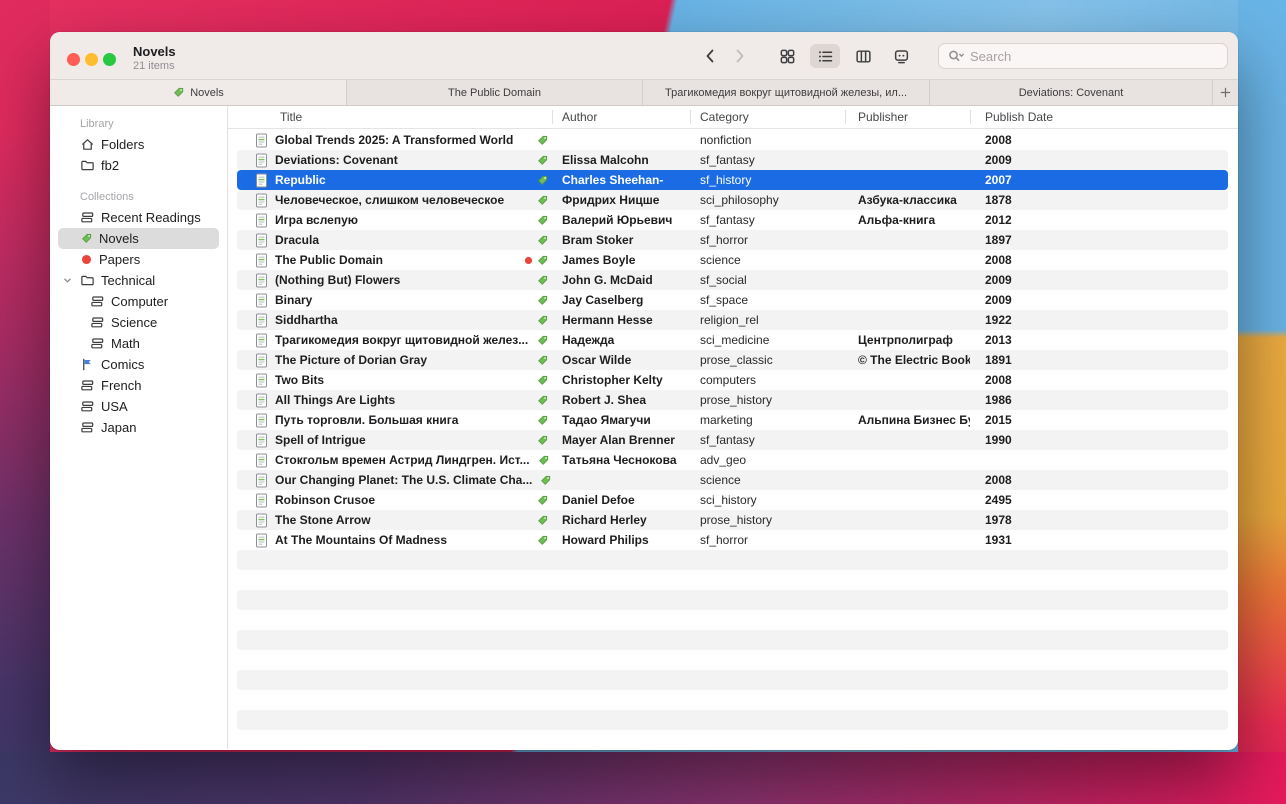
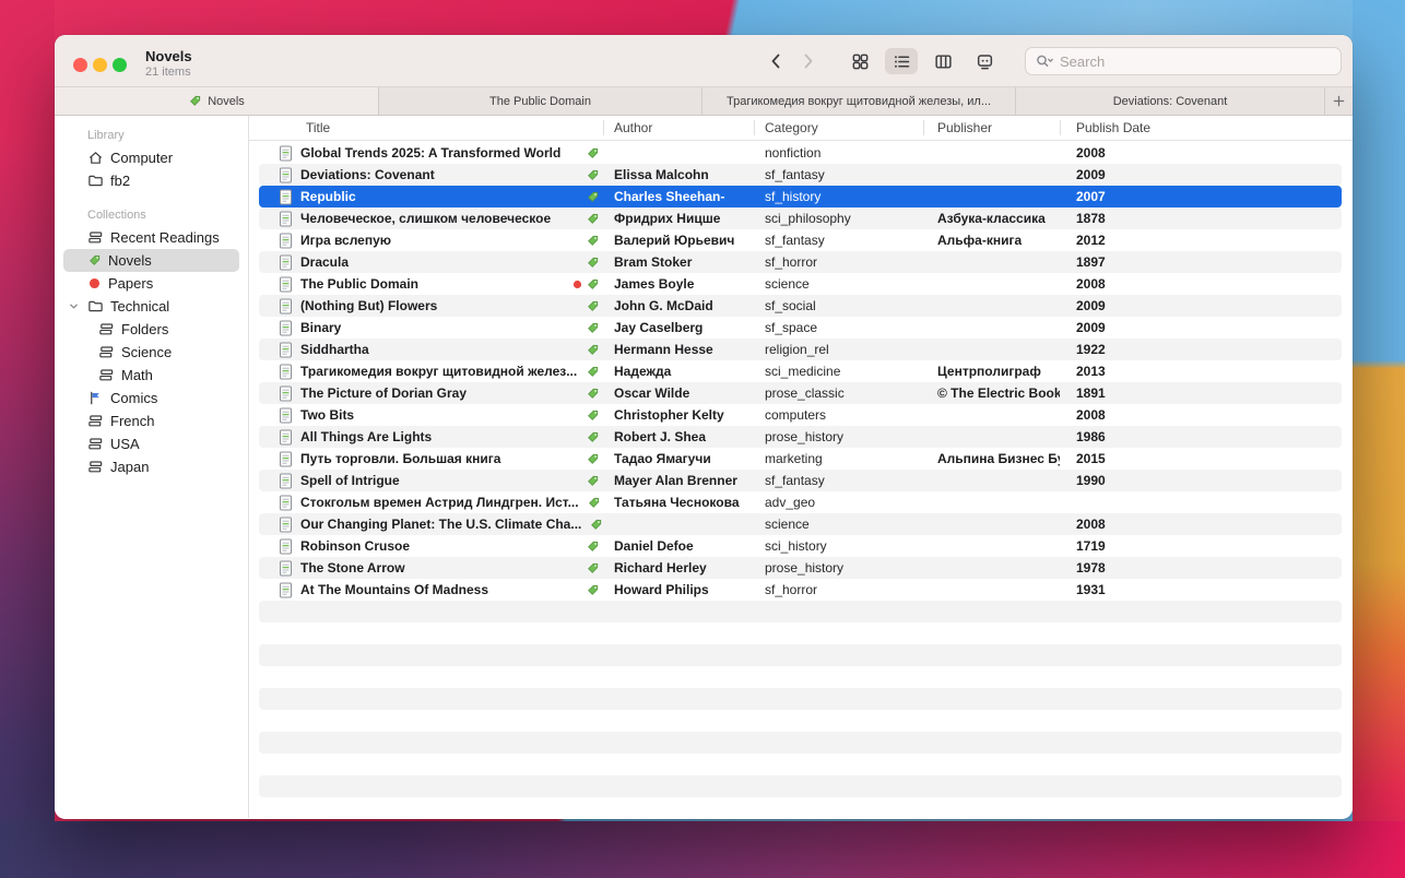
  Novels
  21 items
  Search
  Novels
  The Public Domain
  Трагикомедия вокруг щитовидной железы, ил...
  Deviations: Covenant
  Library
- Folders
+ Computer
  fb2
  Collections
  Recent Readings
  Novels
  Papers
  Technical
- Computer
+ Folders
  Science
  Math
  Comics
  French
  USA
  Japan
  Title
  Author
  Category
  Publisher
  Publish Date
  Global Trends 2025: A Transformed World
  nonfiction
  2008
  Deviations: Covenant
  Elissa Malcohn
  sf_fantasy
  2009
  Republic
  Charles Sheehan-
  sf_history
  2007
  Человеческое, слишком человеческое
  Фридрих Ницше
  sci_philosophy
  Азбука-классика
  1878
  Игра вслепую
  Валерий Юрьевич
  sf_fantasy
  Альфа-книга
  2012
  Dracula
  Bram Stoker
  sf_horror
  1897
  The Public Domain
  James Boyle
  science
  2008
  (Nothing But) Flowers
  John G. McDaid
  sf_social
  2009
  Binary
  Jay Caselberg
  sf_space
  2009
  Siddhartha
  Hermann Hesse
  religion_rel
  1922
  Трагикомедия вокруг щитовидной желез...
  Надежда
  sci_medicine
  Центрполиграф
  2013
  The Picture of Dorian Gray
  Oscar Wilde
  prose_classic
  © The Electric Book
  1891
  Two Bits
  Christopher Kelty
  computers
  2008
  All Things Are Lights
  Robert J. Shea
  prose_history
  1986
  Путь торговли. Большая книга
  Тадао Ямагучи
  marketing
  Альпина Бизнес Б
  2015
  Spell of Intrigue
  Mayer Alan Brenner
  sf_fantasy
  1990
  Стокгольм времен Астрид Линдгрен. Ист...
  Татьяна Чеснокова
  adv_geo
  Our Changing Planet: The U.S. Climate Cha...
  science
  2008
  Robinson Crusoe
  Daniel Defoe
  sci_history
- 2495
+ 1719
  The Stone Arrow
  Richard Herley
  prose_history
  1978
  At The Mountains Of Madness
  Howard Philips
  sf_horror
  1931
